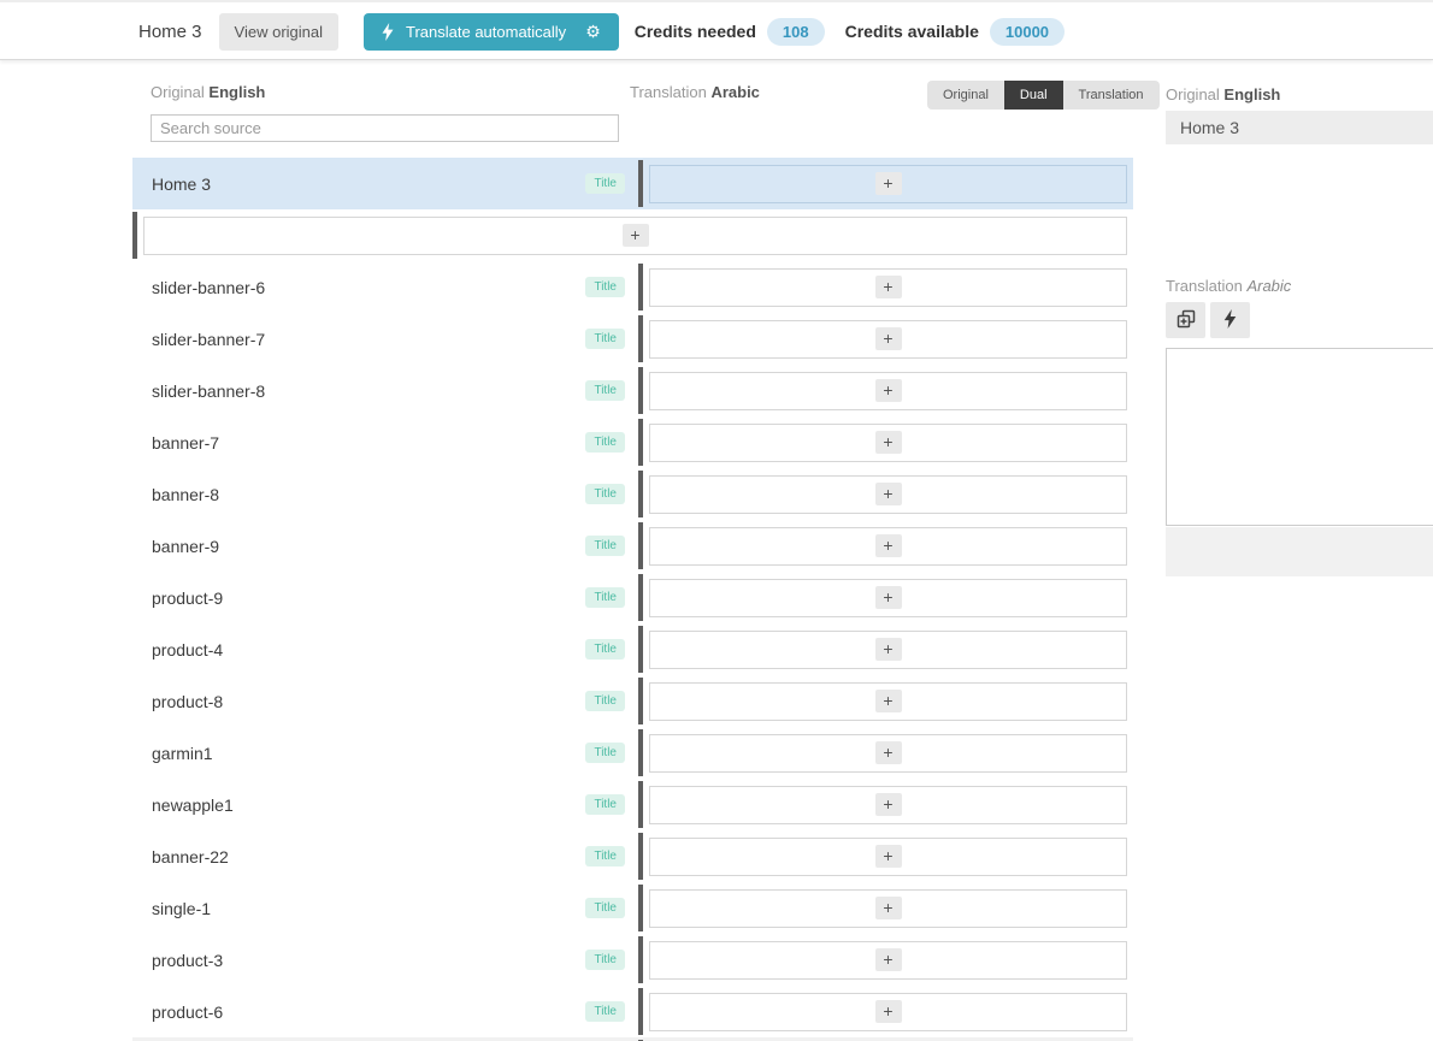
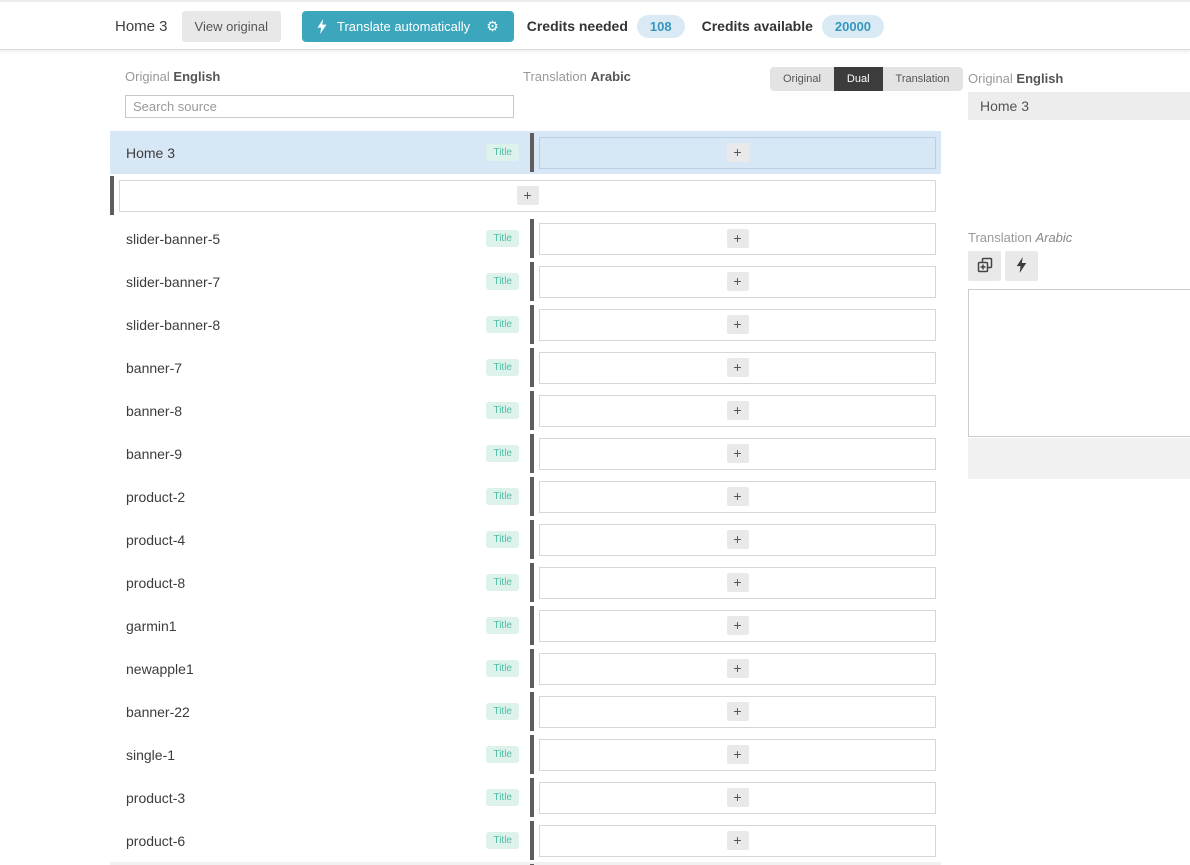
  Home 3
  View original
  Translate automatically
  ⚙︎
  Credits needed
  108
  Credits available
- 10000
+ 20000
  Original English
  Search source
  Translation Arabic
  Original
  Dual
  Translation
  Home 3
  Title
  +
  +
- slider-banner-6
+ slider-banner-5
  Title
  +
  slider-banner-7
  Title
  +
  slider-banner-8
  Title
  +
  banner-7
  Title
  +
  banner-8
  Title
  +
  banner-9
  Title
  +
- product-9
+ product-2
  Title
  +
  product-4
  Title
  +
  product-8
  Title
  +
  garmin1
  Title
  +
  newapple1
  Title
  +
  banner-22
  Title
  +
  single-1
  Title
  +
  product-3
  Title
  +
  product-6
  Title
  +
  Original English
  Home 3
  Translation Arabic
